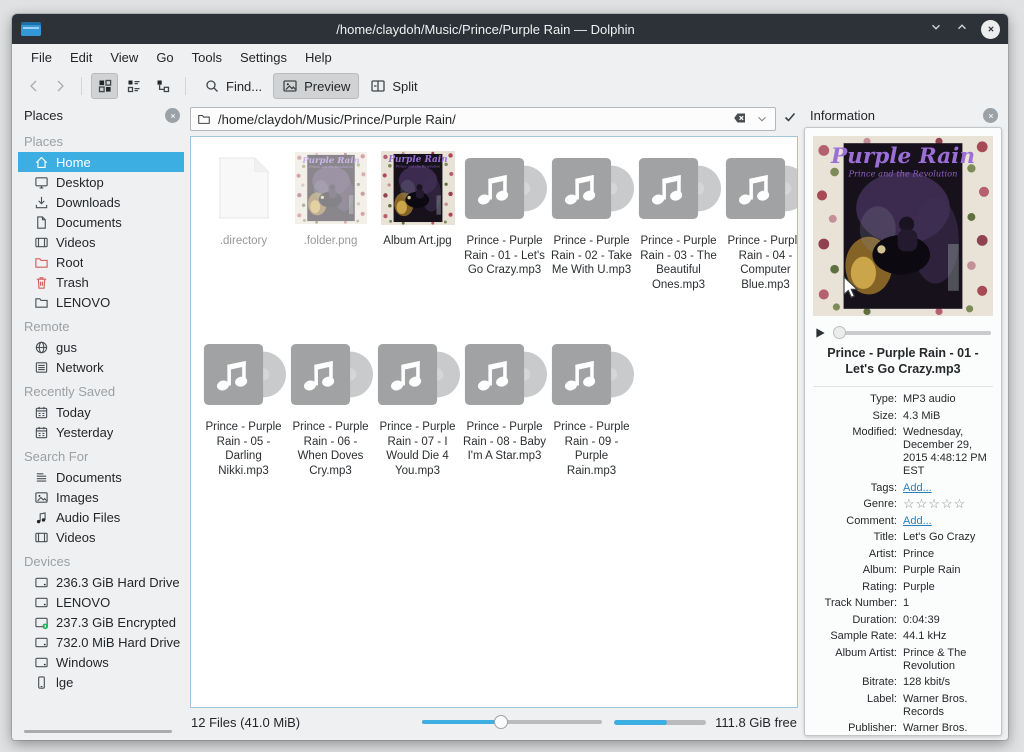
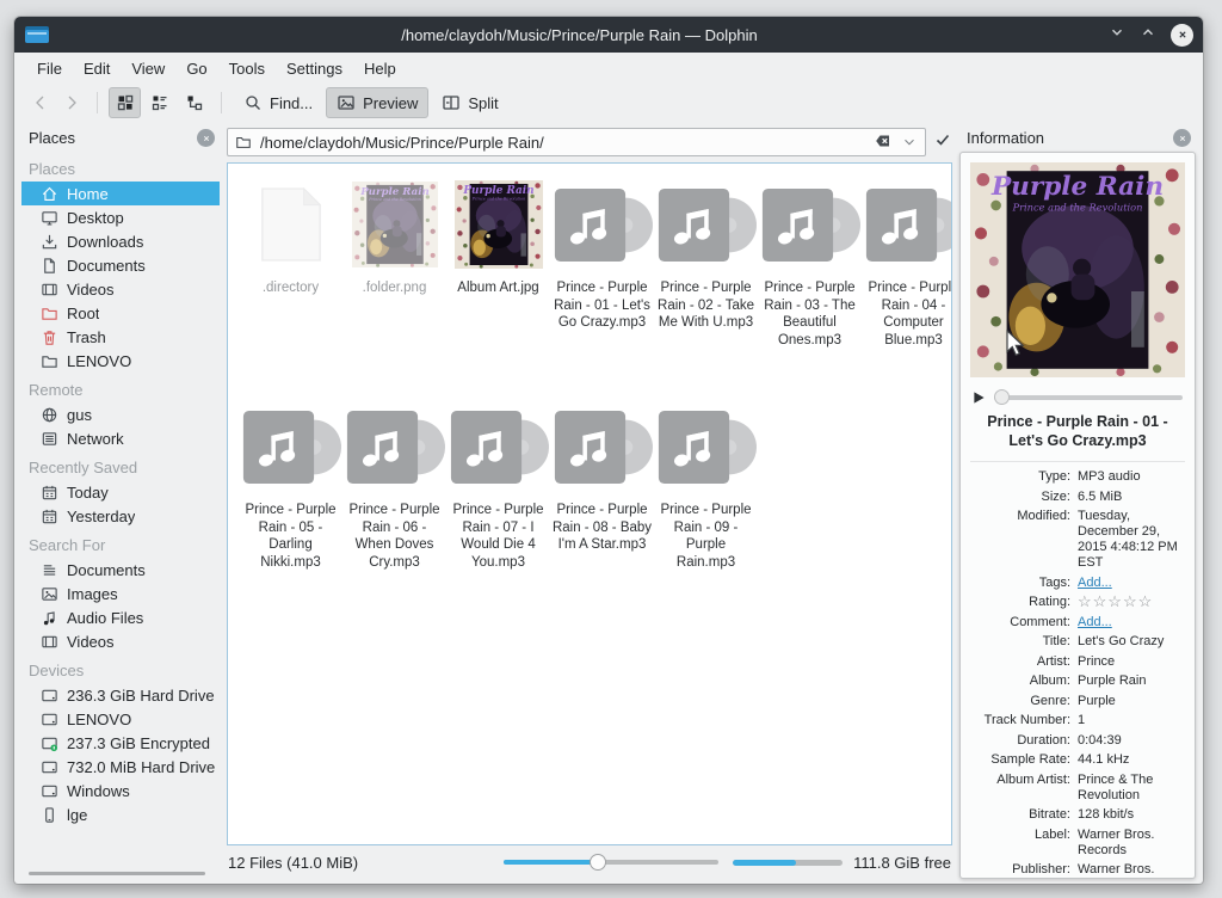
  /home/claydoh/Music/Prince/Purple Rain — Dolphin
  File
  Edit
  View
  Go
  Tools
  Settings
  Help
  Find...
  Preview
  Split
  Places
  Places
  Home
  Desktop
  Downloads
  Documents
  Videos
  Root
  Trash
  LENOVO
  Remote
  gus
  Network
  Recently Saved
  Today
  Yesterday
  Search For
  Documents
  Images
  Audio Files
  Videos
  Devices
  236.3 GiB Hard Drive
  LENOVO
  237.3 GiB Encrypted
  732.0 MiB Hard Drive
  Windows
  lge
  /home/claydoh/Music/Prince/Purple Rain/
  .directory
  .folder.png
  Album Art.jpg
  Prince - Purple Rain - 01 - Let's Go Crazy.mp3
  Prince - Purple Rain - 02 - Take Me With U.mp3
  Prince - Purple Rain - 03 - The Beautiful Ones.mp3
  Prince - Purpl Rain - 04 - Computer Blue.mp3
  Prince - Purple Rain - 05 - Darling Nikki.mp3
  Prince - Purple Rain - 06 - When Doves Cry.mp3
  Prince - Purple Rain - 07 - I Would Die 4 You.mp3
  Prince - Purple Rain - 08 - Baby I'm A Star.mp3
  Prince - Purple Rain - 09 - Purple Rain.mp3
  12 Files (41.0 MiB)
  111.8 GiB free
  Information
  Prince - Purple Rain - 01 - Let's Go Crazy.mp3
  Type:
  MP3 audio
  Size:
- 4.3 MiB
+ 6.5 MiB
  Modified:
- Wednesday, December 29, 2015 4:48:12 PM EST
+ Tuesday, December 29, 2015 4:48:12 PM EST
  Tags:
  Add...
- Genre:
+ Rating:
  ☆☆☆☆☆
  Comment:
  Add...
  Title:
  Let's Go Crazy
  Artist:
  Prince
  Album:
  Purple Rain
- Rating:
+ Genre:
  Purple
  Track Number:
  1
  Duration:
  0:04:39
  Sample Rate:
  44.1 kHz
  Album Artist:
  Prince & The Revolution
  Bitrate:
  128 kbit/s
  Label:
  Warner Bros. Records
  Publisher:
